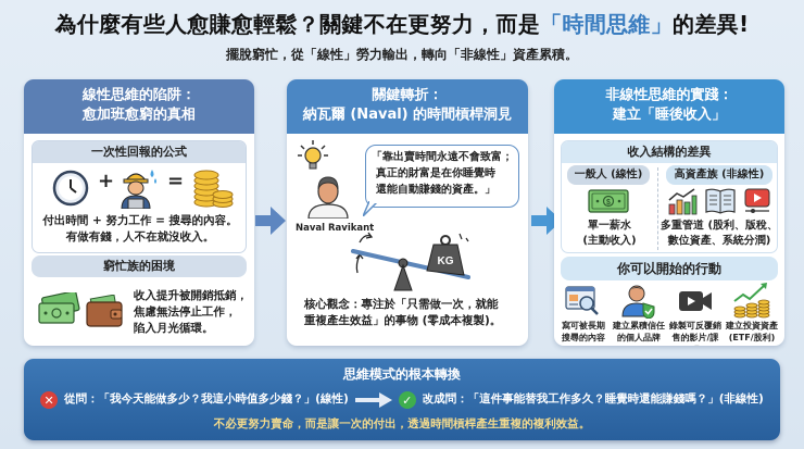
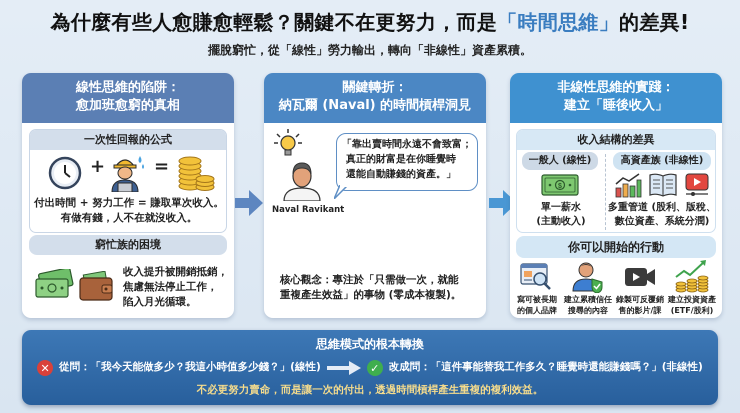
  為什麼有些人愈賺愈輕鬆？關鍵不在更努力，而是「時間思維」的差異!
  擺脫窮忙，從「線性」勞力輸出，轉向「非線性」資產累積。
  線性思維的陷阱：
  愈加班愈窮的真相
  一次性回報的公式
  +
  =
- 付出時間 + 努力工作 = 搜尋的內容。
+ 付出時間 + 努力工作 = 賺取單次收入。
  有做有錢，人不在就沒收入。
  窮忙族的困境
  收入提升被開銷抵銷，
  焦慮無法停止工作，
  陷入月光循環。
  關鍵轉折：
  納瓦爾 (Naval) 的時間槓桿洞見
  Naval Ravikant
  「靠出賣時間永遠不會致富；
  真正的財富是在你睡覺時
  還能自動賺錢的資產。」
- KG
  核心觀念：專注於「只需做一次，就能
  重複產生效益」的事物 (零成本複製)。
  非線性思維的實踐：
  建立「睡後收入」
  收入結構的差異
  一般人 (線性)
  高資產族 (非線性)
  單一薪水
  (主動收入)
  多重管道 (股利、版稅、
  數位資產、系統分潤)
  你可以開始的行動
  寫可被長期
- 搜尋的內容
+ 的個人品牌
  建立累積信任
- 的個人品牌
+ 搜尋的內容
  錄製可反覆銷
  售的影片/課
  建立投資資產
  (ETF/股利)
  思維模式的根本轉換
  ✕
  從問：「我今天能做多少？我這小時值多少錢？」(線性)
  ✓
  改成問：「這件事能替我工作多久？睡覺時還能賺錢嗎？」(非線性)
  不必更努力賣命，而是讓一次的付出，透過時間槓桿產生重複的複利效益。
